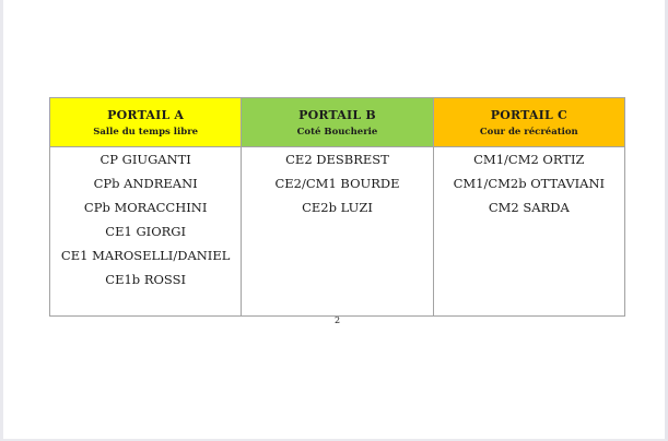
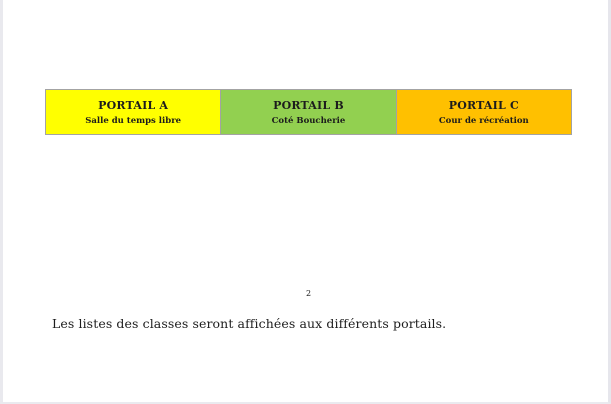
  PORTAIL A Salle du temps libre	PORTAIL B Coté Boucherie	PORTAIL C Cour de récréation
- CP GIUGANTI CPb ANDREANI CPb MORACCHINI CE1 GIORGI CE1 MAROSELLI/DANIEL CE1b ROSSI	CE2 DESBREST CE2/CM1 BOURDE CE2b LUZI	CM1/CM2 ORTIZ CM1/CM2b OTTAVIANI CM2 SARDA
  2
+ Les listes des classes seront affichées aux différents portails.
